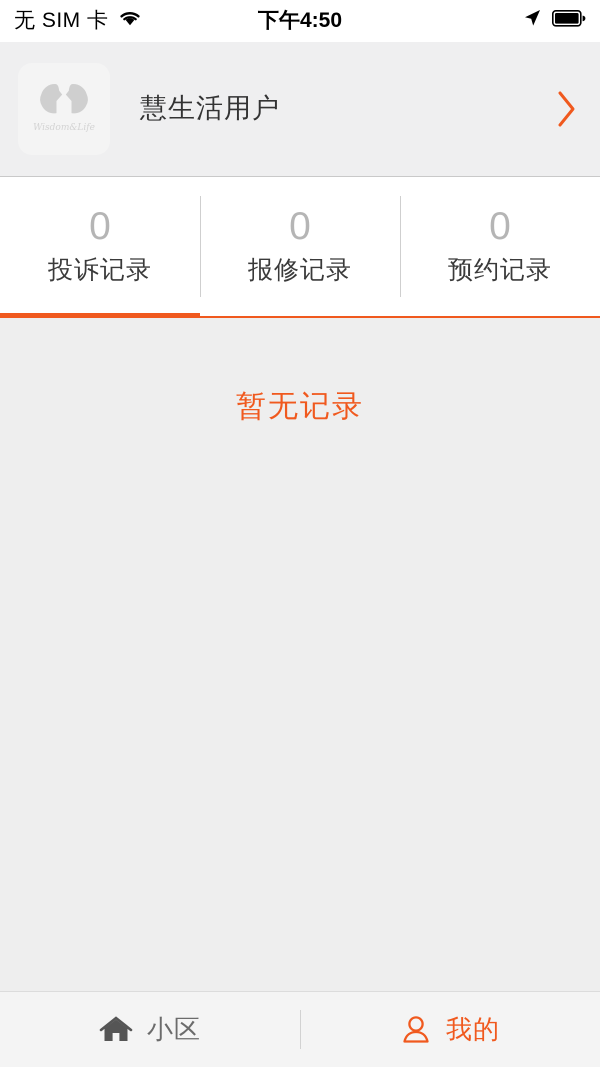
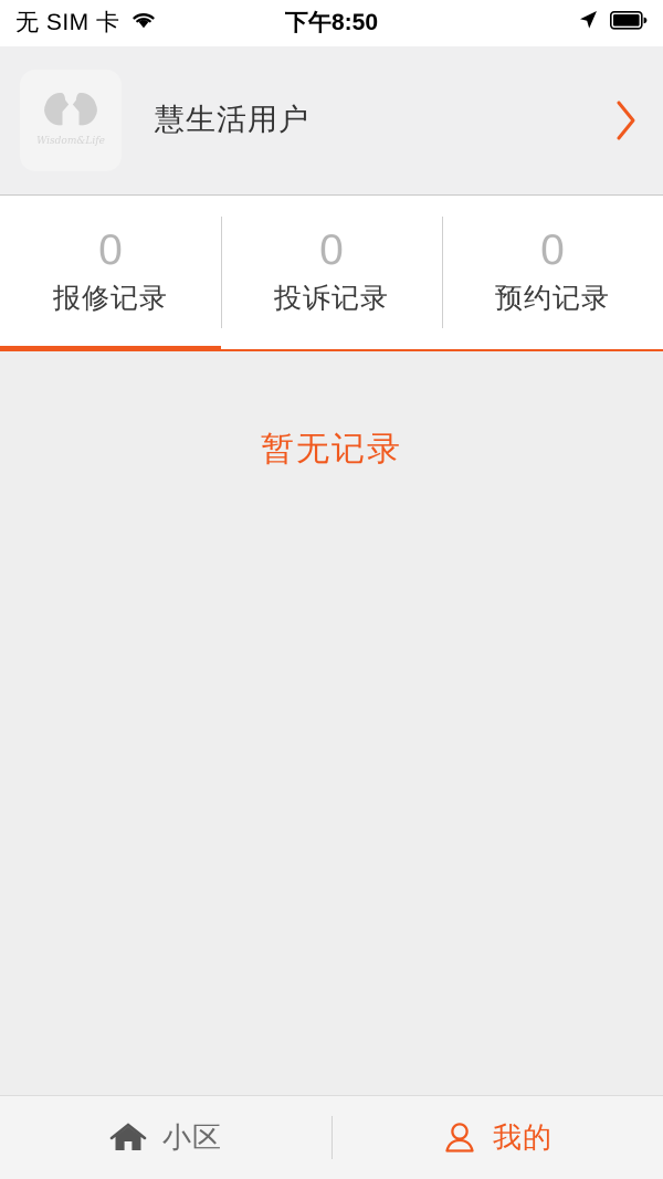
  无 SIM 卡
- 下午4:50
+ 下午8:50
  Wisdom&Life
  慧生活用户
  0
- 投诉记录
+ 报修记录
  0
- 报修记录
+ 投诉记录
  0
  预约记录
  暂无记录
  小区
  我的
